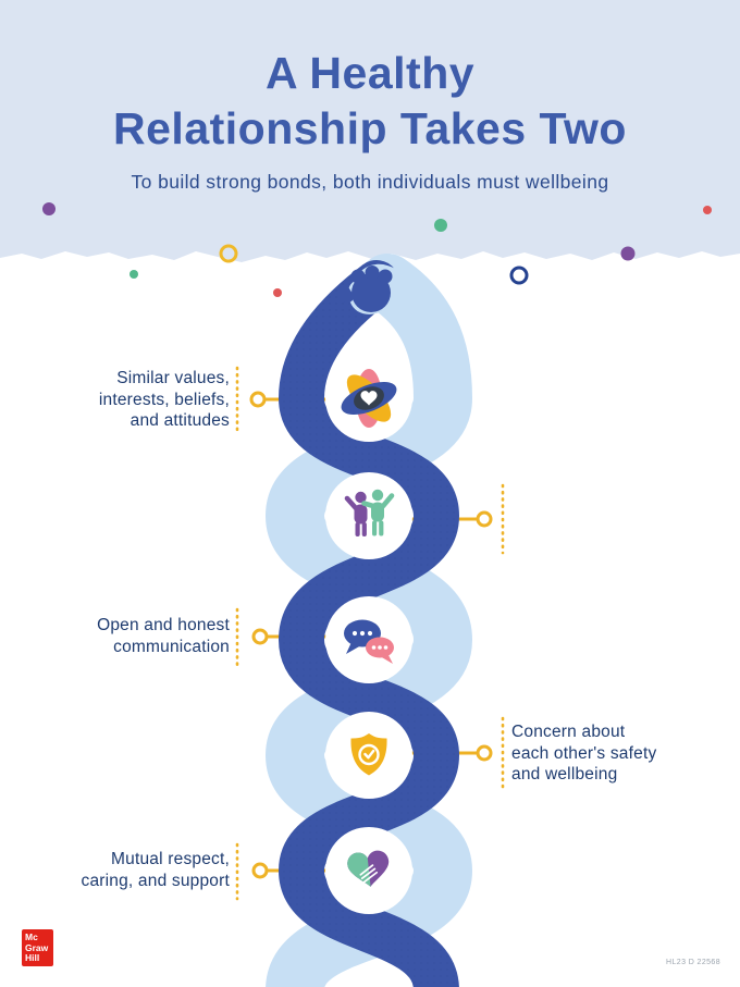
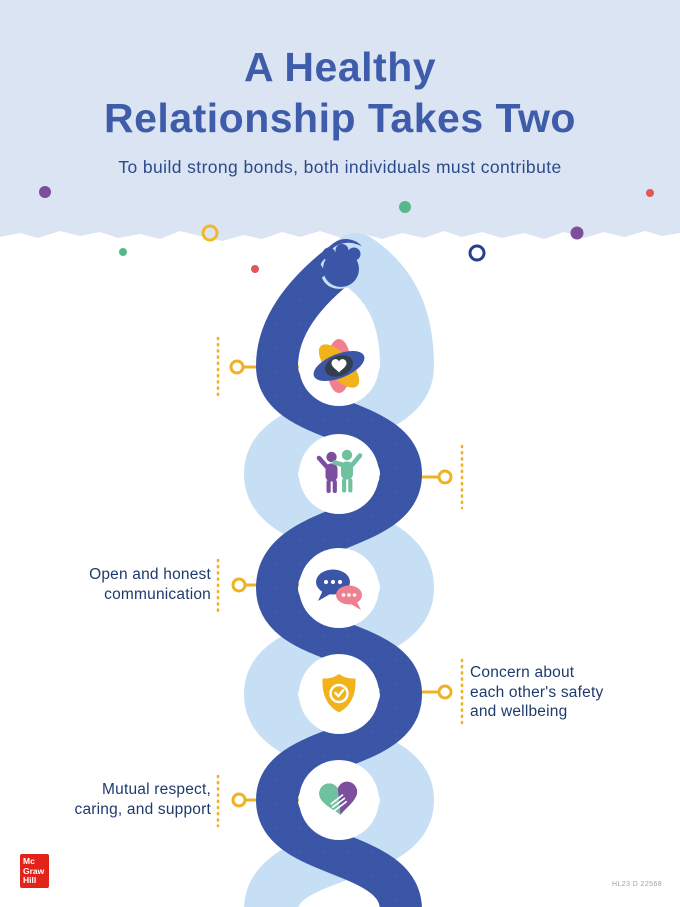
  A Healthy
  Relationship Takes Two
- To build strong bonds, both individuals must wellbeing
+ To build strong bonds, both individuals must contribute
- Similar values,
- interests, beliefs,
- and attitudes
  Open and honest
  communication
  Concern about
  each other's safety
  and wellbeing
  Mutual respect,
  caring, and support
  Mc
  Graw
  Hill
